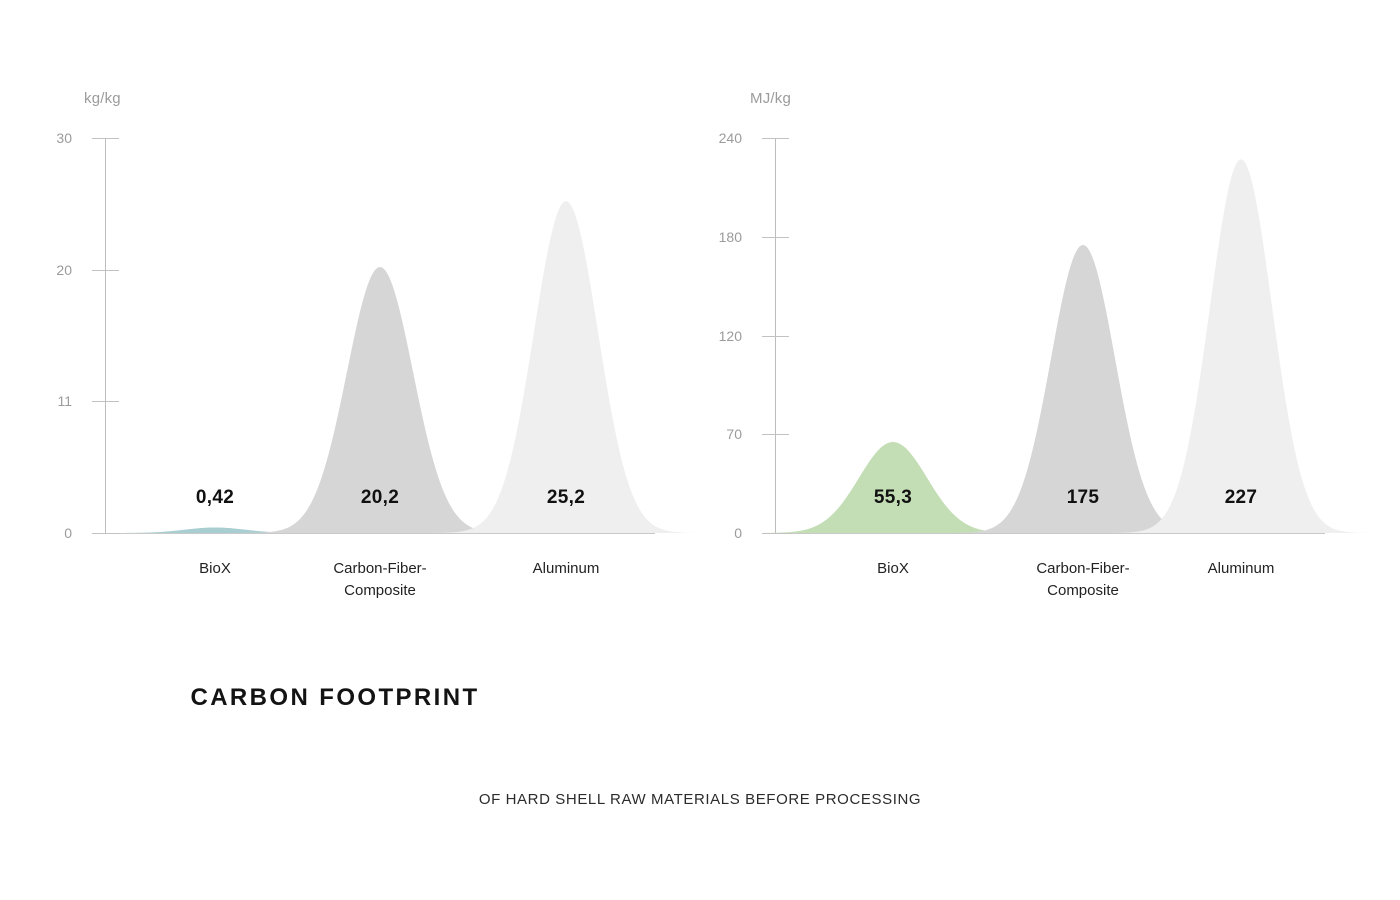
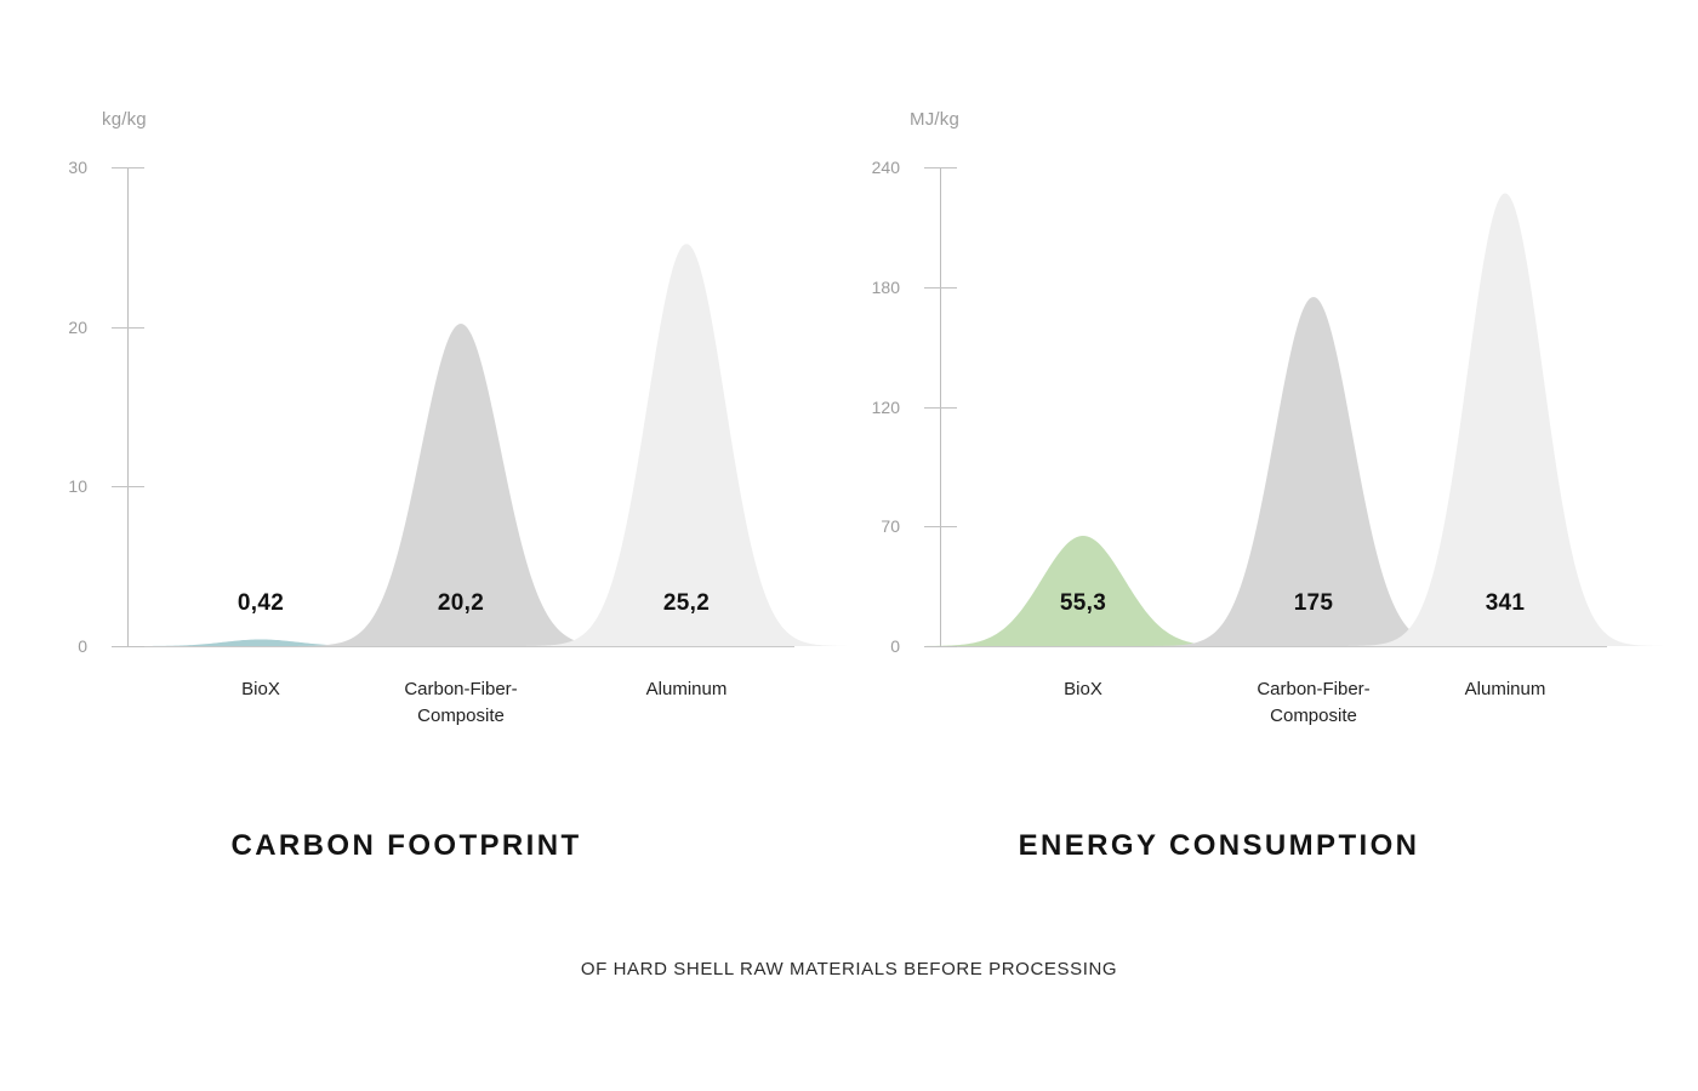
  kg/kg
  30
  20
- 11
+ 10
  0
  0,42
  20,2
  25,2
  BioX
  Carbon-Fiber-
  Composite
  Aluminum
  CARBON FOOTPRINT
  MJ/kg
  240
  180
  120
  70
  0
  55,3
  175
- 227
+ 341
  BioX
  Carbon-Fiber-
  Composite
  Aluminum
+ ENERGY CONSUMPTION
  OF HARD SHELL RAW MATERIALS BEFORE PROCESSING
